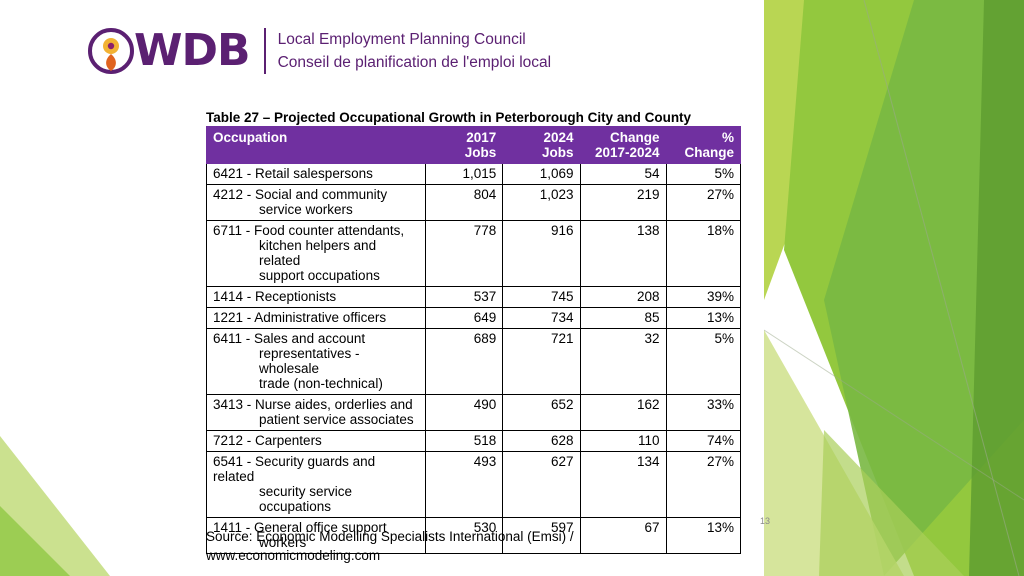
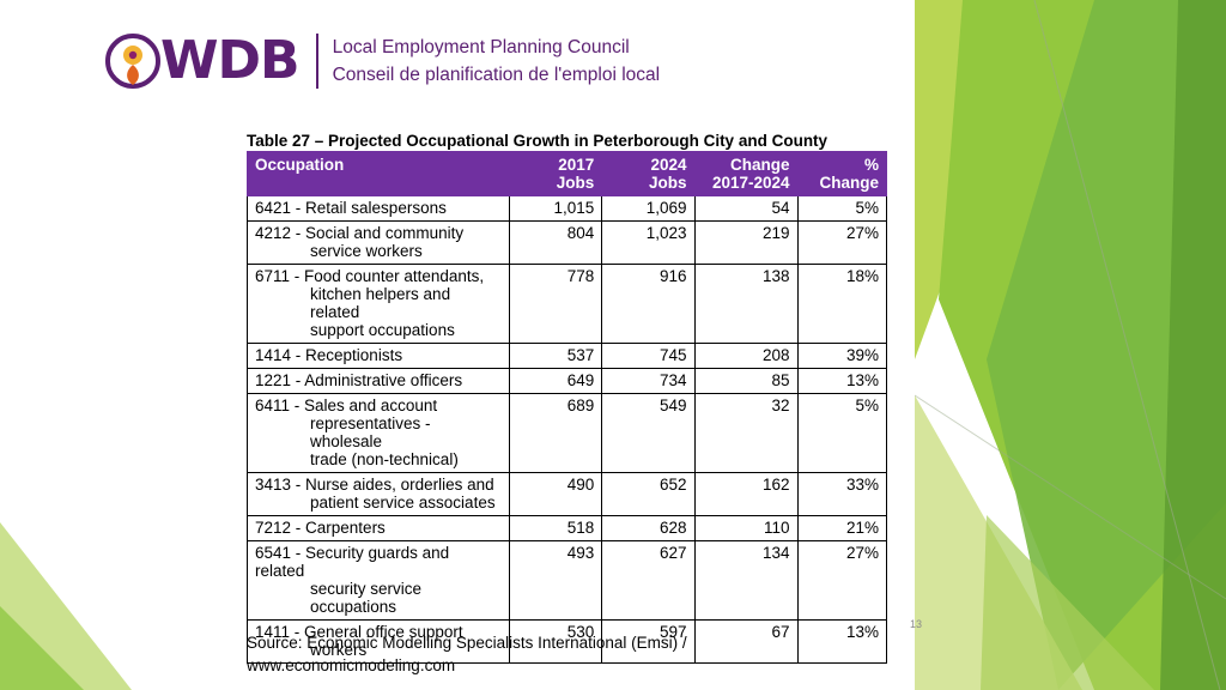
  WDB
  Local Employment Planning Council
  Conseil de planification de l'emploi local
  Table 27 – Projected Occupational Growth in Peterborough City and County
  Occupation	2017 Jobs	2024 Jobs	Change 2017-2024	% Change
  6421 - Retail salespersons	1,015	1,069	54	5%
  4212 - Social and communityservice workers	804	1,023	219	27%
  6711 - Food counter attendants,kitchen helpers and relatedsupport occupations	778	916	138	18%
  1414 - Receptionists	537	745	208	39%
  1221 - Administrative officers	649	734	85	13%
- 6411 - Sales and accountrepresentatives - wholesaletrade (non-technical)	689	721	32	5%
+ 6411 - Sales and accountrepresentatives - wholesaletrade (non-technical)	689	549	32	5%
  3413 - Nurse aides, orderlies andpatient service associates	490	652	162	33%
- 7212 - Carpenters	518	628	110	74%
+ 7212 - Carpenters	518	628	110	21%
  6541 - Security guards and relatedsecurity serviceoccupations	493	627	134	27%
  1411 - General office supportworkers	530	597	67	13%
  Source: Economic Modelling Specialists International (Emsi) /
  www.economicmodeling.com
  13
